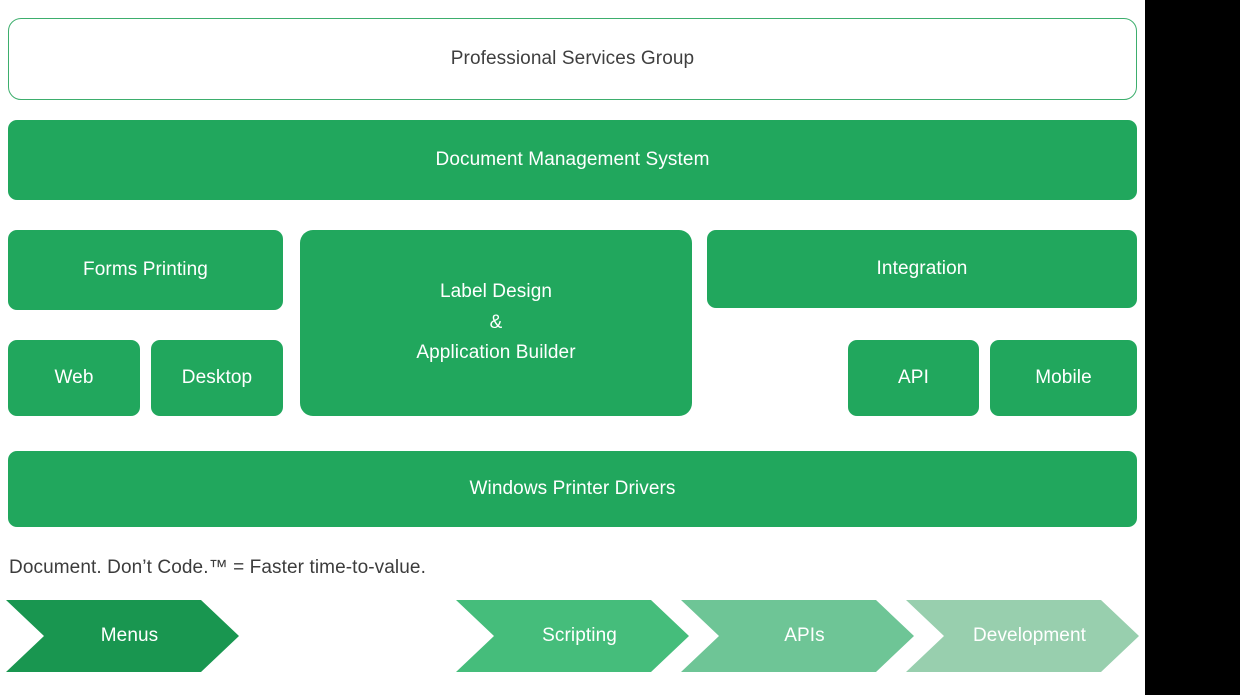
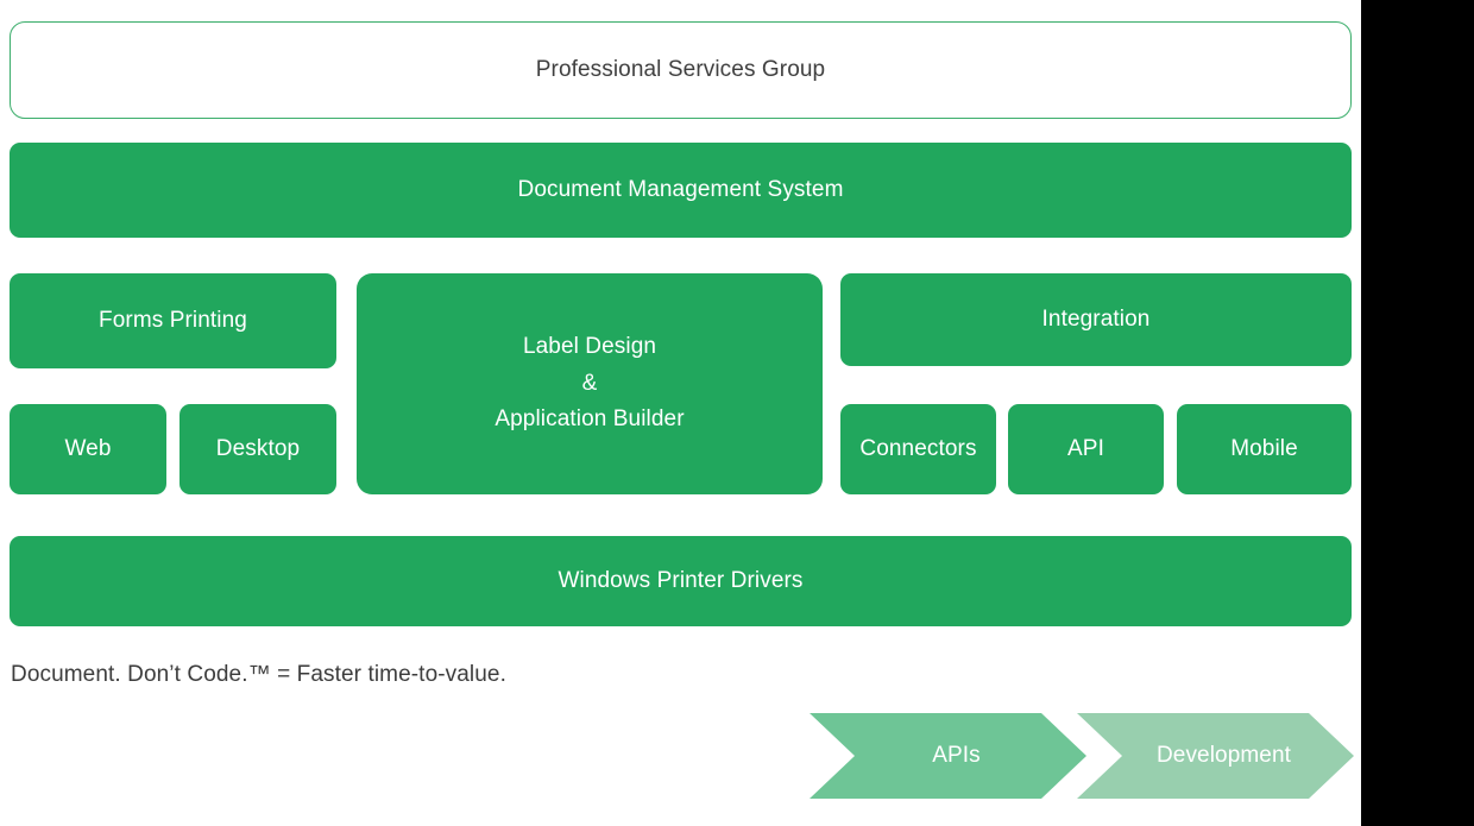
  Professional Services Group
  Document Management System
  Forms Printing
  Web
  Desktop
  Label Design
  &
  Application Builder
  Integration
+ Connectors
  API
  Mobile
  Windows Printer Drivers
  Document. Don’t Code.™ = Faster time-to-value.
- Menus
- Scripting
  APIs
  Development
